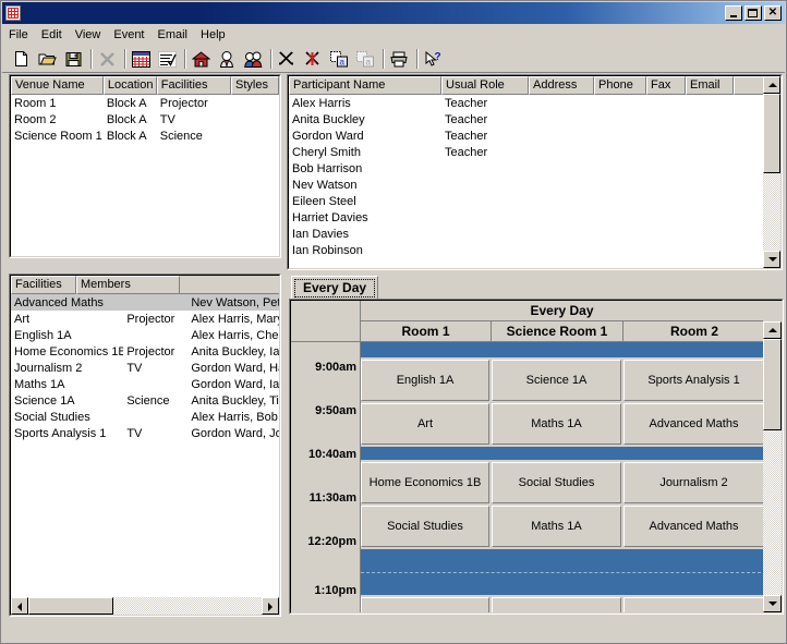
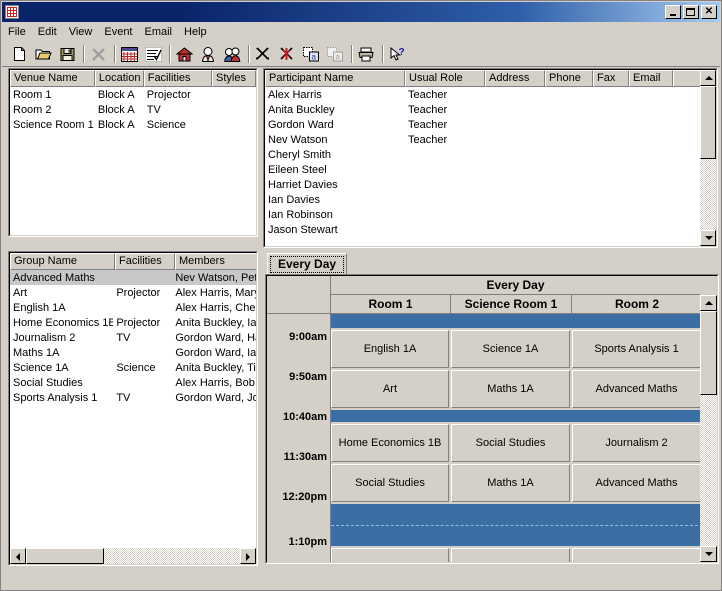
  ✕
  File
  Edit
  View
  Event
  Email
  Help
  a
  a
  ?
  Venue Name
  Location
  Facilities
  Styles
  Room 1
  Block A
  Projector
  Room 2
  Block A
  TV
  Science Room 1
  Block A
  Science
  Participant Name
  Usual Role
  Address
  Phone
  Fax
  Email
  Alex Harris
  Teacher
  Anita Buckley
  Teacher
  Gordon Ward
  Teacher
- Cheryl Smith
+ Nev Watson
  Teacher
- Bob Harrison
- Nev Watson
+ Cheryl Smith
  Eileen Steel
  Harriet Davies
  Ian Davies
  Ian Robinson
+ Jason Stewart
+ Group Name
  Facilities
  Members
  Advanced Maths
  Nev Watson, Pet
  Art
  Projector
  Alex Harris, Mar
  English 1A
  Alex Harris, Che
  Home Economics 1B
  Projector
  Anita Buckley, Ia
  Journalism 2
  TV
  Gordon Ward, H
  Maths 1A
  Gordon Ward, Ia
  Science 1A
  Science
  Anita Buckley, Ti
  Social Studies
  Alex Harris, Bob
  Sports Analysis 1
  TV
  Gordon Ward, Jo
  Every Day
  Every Day
  Room 1
  Science Room 1
  Room 2
  9:00am
  9:50am
  10:40am
  11:30am
  12:20pm
  1:10pm
  English 1A
  Science 1A
  Sports Analysis 1
  Art
  Maths 1A
  Advanced Maths
  Home Economics 1B
  Social Studies
  Journalism 2
  Social Studies
  Maths 1A
  Advanced Maths
